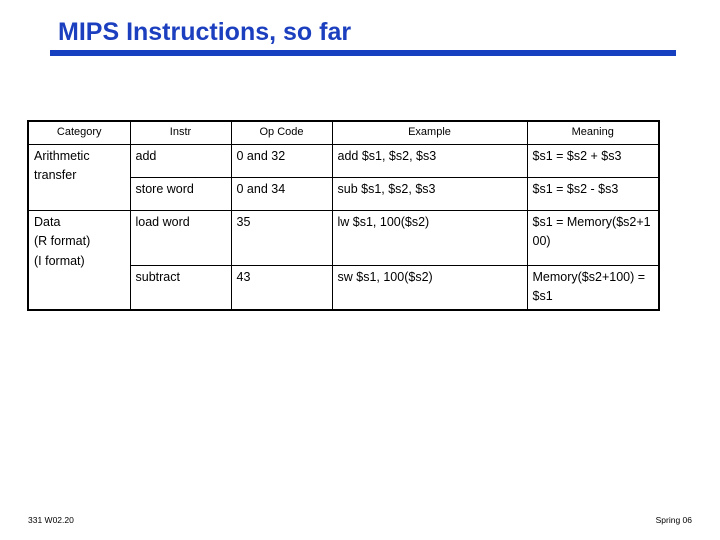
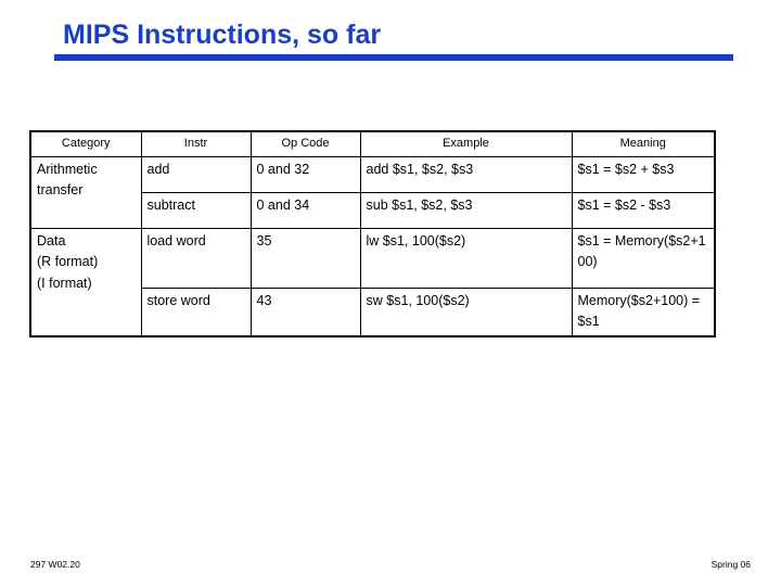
  MIPS Instructions, so far
  Category	Instr	Op Code	Example	Meaning
  Arithmetic transfer	add	0 and 32	add $s1, $s2, $s3	$s1 = $s2 + $s3
- store word	0 and 34	sub $s1, $s2, $s3	$s1 = $s2 - $s3
+ subtract	0 and 34	sub $s1, $s2, $s3	$s1 = $s2 - $s3
  Data (R format) (I format)	load word	35	lw $s1, 100($s2)	$s1 = Memory($s2+100)
- subtract	43	sw $s1, 100($s2)	Memory($s2+100) = $s1
+ store word	43	sw $s1, 100($s2)	Memory($s2+100) = $s1
- 331 W02.20
+ 297 W02.20
  Spring 06
